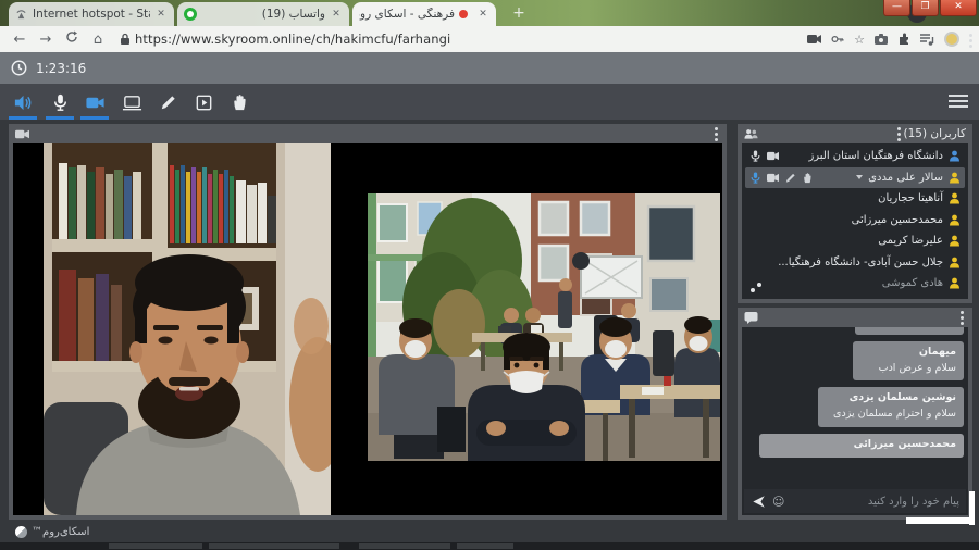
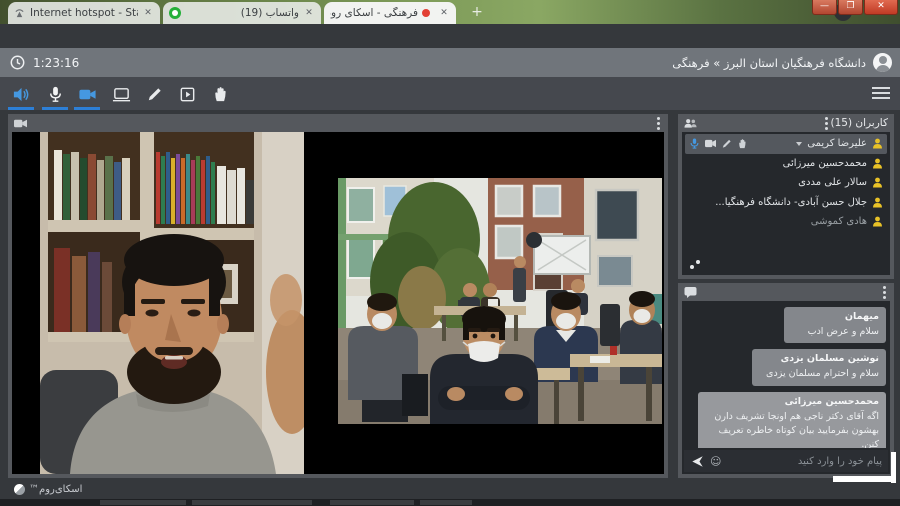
  Internet hotspot - St
  ✕
  واتساب (19)
  ✕
  فرهنگی - اسکای رو
  ✕
  +
  —
  ❐
  ✕
- ←
- →
- ⌂
- https://www.skyroom.online/ch/hakimcfu/farhangi
- ☆
  1:23:16
+ دانشگاه فرهنگیان استان البرز » فرهنگی
  کاربران (15)
- دانشگاه فرهنگیان استان البرز
- سالار علی مددی
+ علیرضا کریمی
- آناهیتا حجاریان
  محمدحسین میرزائی
- علیرضا کریمی
+ سالار علی مددی
  جلال حسن آبادی- دانشگاه فرهنگیا...
  هادی کموشی
  میهمان
  سلام و عرض ادب
  نوشین مسلمان یزدی
  سلام و احترام مسلمان یزدی
  محمدحسین میرزائی
+ اگه آقای دکتر ناجی هم اونجا تشریف دارن بهشون بفرمایید بیان کوتاه خاطره تعریف کنن.
  ☺
  اسکای‌روم™
